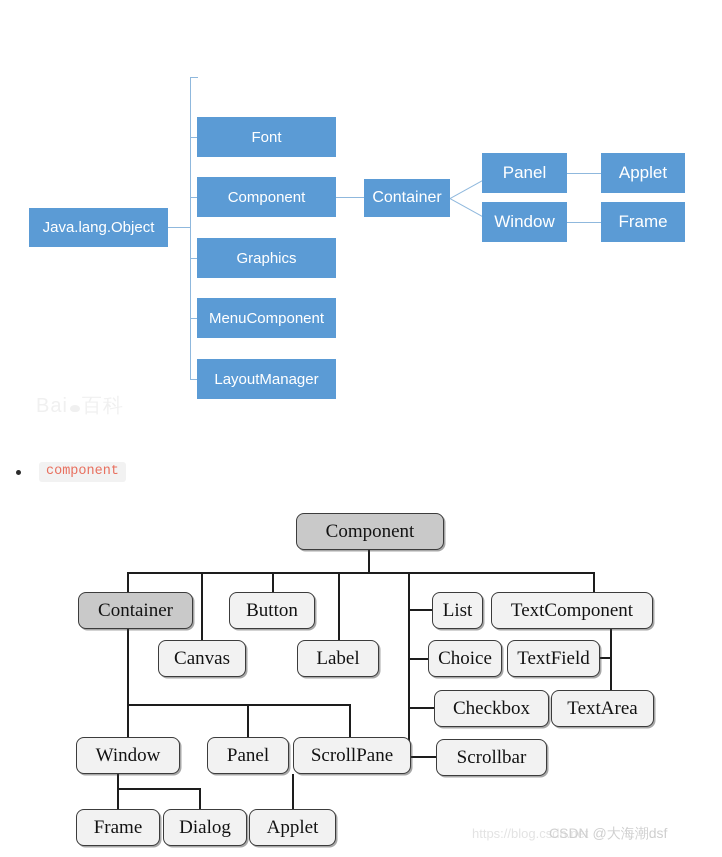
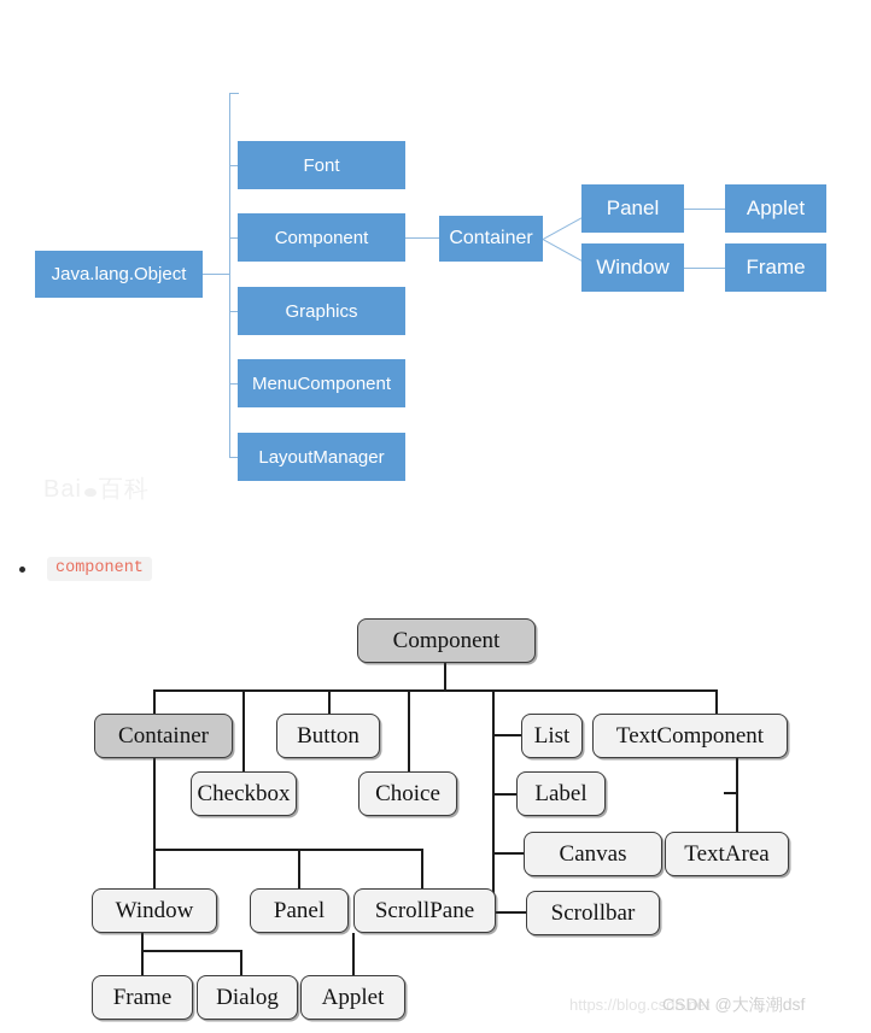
  Java.lang.Object
  Font
  Component
  Graphics
  MenuComponent
  LayoutManager
  Container
  Panel
  Window
  Applet
  Frame
  component
  Component
  Container
- Canvas
+ Checkbox
  Button
- Label
+ Choice
  List
  TextComponent
- Choice
+ Label
- TextField
- Checkbox
+ Canvas
  TextArea
  Scrollbar
  Window
  Panel
  ScrollPane
  Frame
  Dialog
  Applet
  https://blog.csdn.net
  CSDN @大海潮dsf
